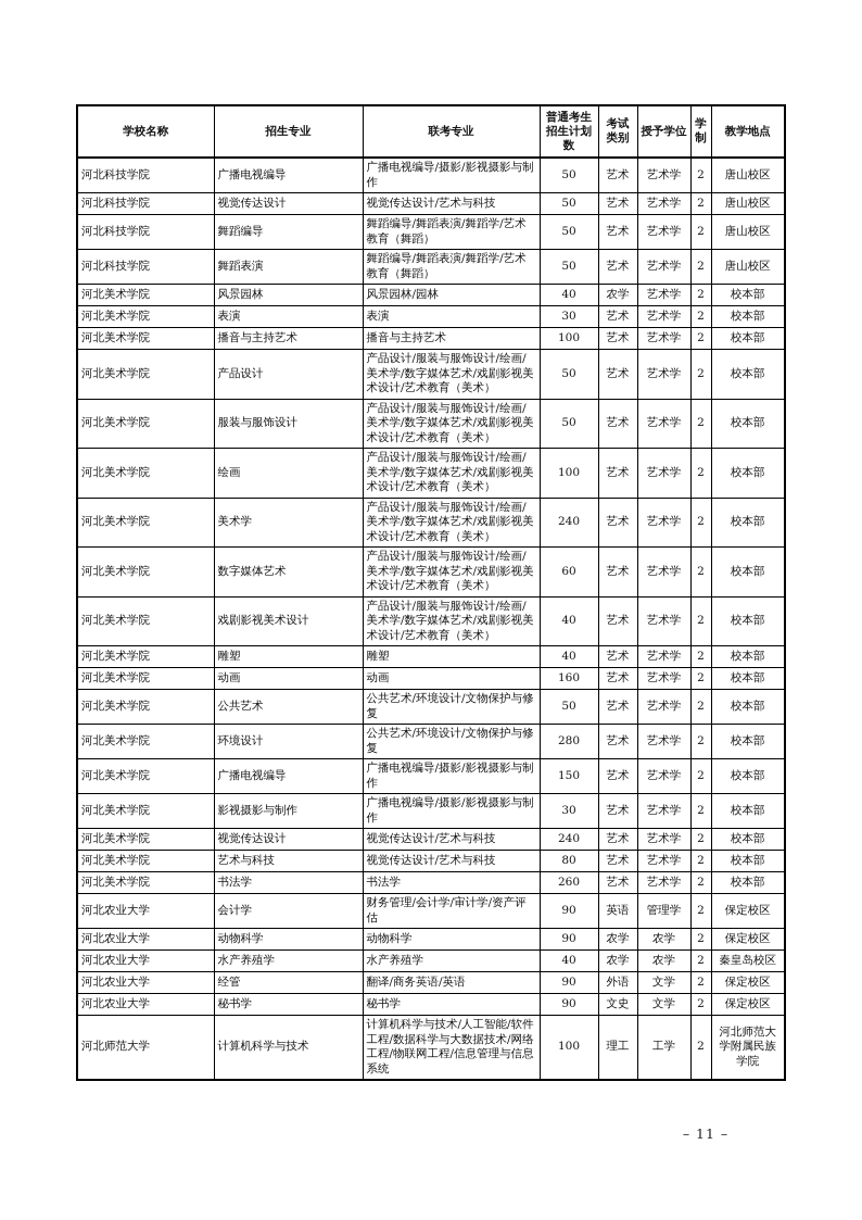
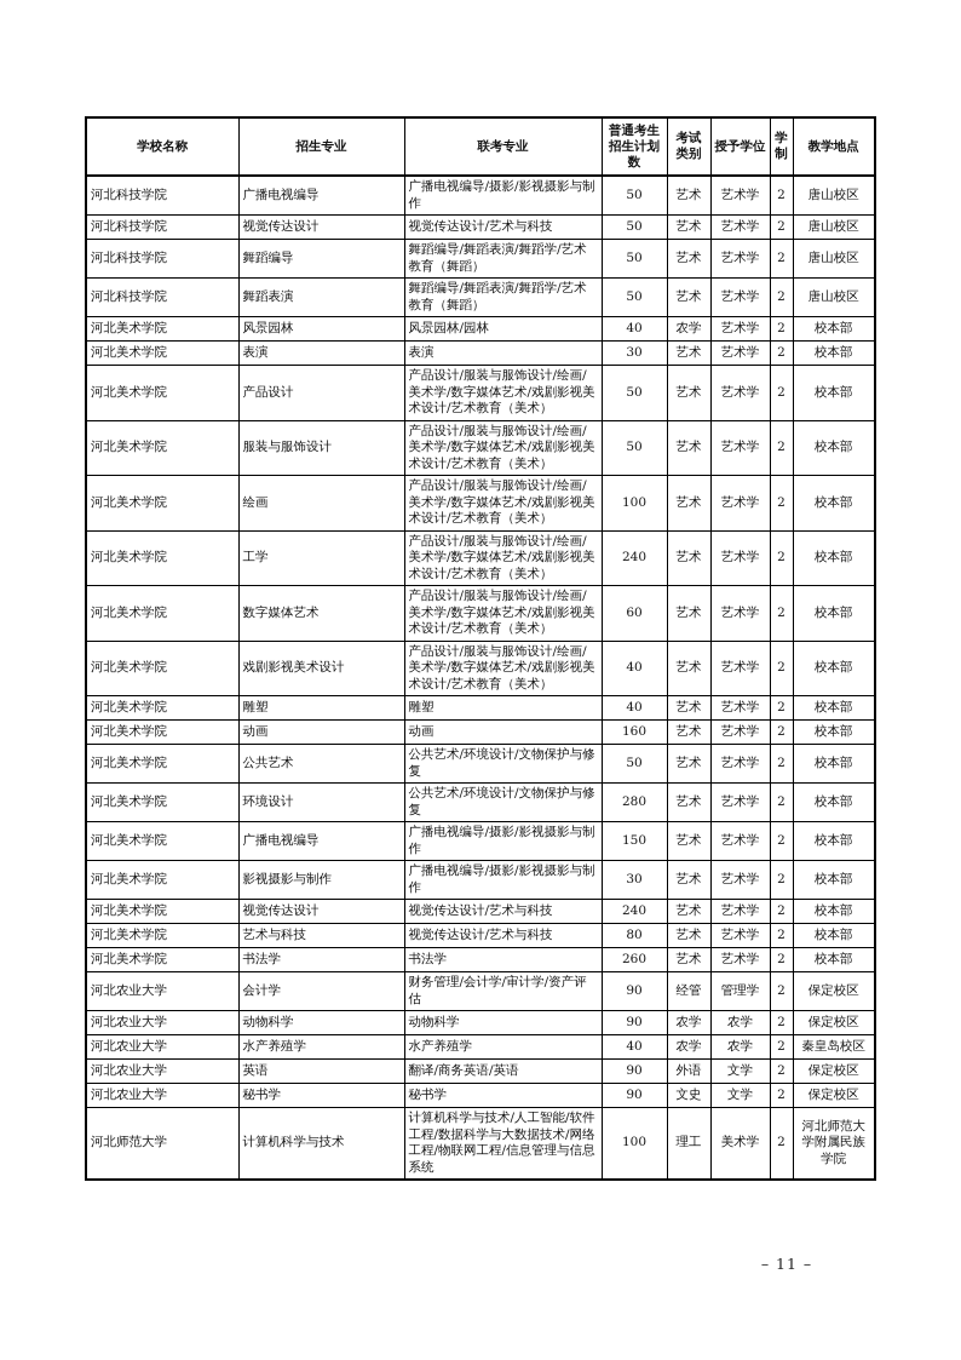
  学校名称	招生专业	联考专业	普通考生招生计划数	考试类别	授予学位	学制	教学地点
  河北科技学院	广播电视编导	广播电视编导/摄影/影视摄影与制作	50	艺术	艺术学	2	唐山校区
  河北科技学院	视觉传达设计	视觉传达设计/艺术与科技	50	艺术	艺术学	2	唐山校区
  河北科技学院	舞蹈编导	舞蹈编导/舞蹈表演/舞蹈学/艺术教育（舞蹈）	50	艺术	艺术学	2	唐山校区
  河北科技学院	舞蹈表演	舞蹈编导/舞蹈表演/舞蹈学/艺术教育（舞蹈）	50	艺术	艺术学	2	唐山校区
  河北美术学院	风景园林	风景园林/园林	40	农学	艺术学	2	校本部
  河北美术学院	表演	表演	30	艺术	艺术学	2	校本部
- 河北美术学院	播音与主持艺术	播音与主持艺术	100	艺术	艺术学	2	校本部
  河北美术学院	产品设计	产品设计/服装与服饰设计/绘画/美术学/数字媒体艺术/戏剧影视美术设计/艺术教育（美术）	50	艺术	艺术学	2	校本部
  河北美术学院	服装与服饰设计	产品设计/服装与服饰设计/绘画/美术学/数字媒体艺术/戏剧影视美术设计/艺术教育（美术）	50	艺术	艺术学	2	校本部
  河北美术学院	绘画	产品设计/服装与服饰设计/绘画/美术学/数字媒体艺术/戏剧影视美术设计/艺术教育（美术）	100	艺术	艺术学	2	校本部
- 河北美术学院	美术学	产品设计/服装与服饰设计/绘画/美术学/数字媒体艺术/戏剧影视美术设计/艺术教育（美术）	240	艺术	艺术学	2	校本部
+ 河北美术学院	工学	产品设计/服装与服饰设计/绘画/美术学/数字媒体艺术/戏剧影视美术设计/艺术教育（美术）	240	艺术	艺术学	2	校本部
  河北美术学院	数字媒体艺术	产品设计/服装与服饰设计/绘画/美术学/数字媒体艺术/戏剧影视美术设计/艺术教育（美术）	60	艺术	艺术学	2	校本部
  河北美术学院	戏剧影视美术设计	产品设计/服装与服饰设计/绘画/美术学/数字媒体艺术/戏剧影视美术设计/艺术教育（美术）	40	艺术	艺术学	2	校本部
  河北美术学院	雕塑	雕塑	40	艺术	艺术学	2	校本部
  河北美术学院	动画	动画	160	艺术	艺术学	2	校本部
  河北美术学院	公共艺术	公共艺术/环境设计/文物保护与修复	50	艺术	艺术学	2	校本部
  河北美术学院	环境设计	公共艺术/环境设计/文物保护与修复	280	艺术	艺术学	2	校本部
  河北美术学院	广播电视编导	广播电视编导/摄影/影视摄影与制作	150	艺术	艺术学	2	校本部
  河北美术学院	影视摄影与制作	广播电视编导/摄影/影视摄影与制作	30	艺术	艺术学	2	校本部
  河北美术学院	视觉传达设计	视觉传达设计/艺术与科技	240	艺术	艺术学	2	校本部
  河北美术学院	艺术与科技	视觉传达设计/艺术与科技	80	艺术	艺术学	2	校本部
  河北美术学院	书法学	书法学	260	艺术	艺术学	2	校本部
- 河北农业大学	会计学	财务管理/会计学/审计学/资产评估	90	英语	管理学	2	保定校区
+ 河北农业大学	会计学	财务管理/会计学/审计学/资产评估	90	经管	管理学	2	保定校区
  河北农业大学	动物科学	动物科学	90	农学	农学	2	保定校区
  河北农业大学	水产养殖学	水产养殖学	40	农学	农学	2	秦皇岛校区
- 河北农业大学	经管	翻译/商务英语/英语	90	外语	文学	2	保定校区
+ 河北农业大学	英语	翻译/商务英语/英语	90	外语	文学	2	保定校区
  河北农业大学	秘书学	秘书学	90	文史	文学	2	保定校区
- 河北师范大学	计算机科学与技术	计算机科学与技术/人工智能/软件工程/数据科学与大数据技术/网络工程/物联网工程/信息管理与信息系统	100	理工	工学	2	河北师范大学附属民族学院
+ 河北师范大学	计算机科学与技术	计算机科学与技术/人工智能/软件工程/数据科学与大数据技术/网络工程/物联网工程/信息管理与信息系统	100	理工	美术学	2	河北师范大学附属民族学院
  – 11 –
